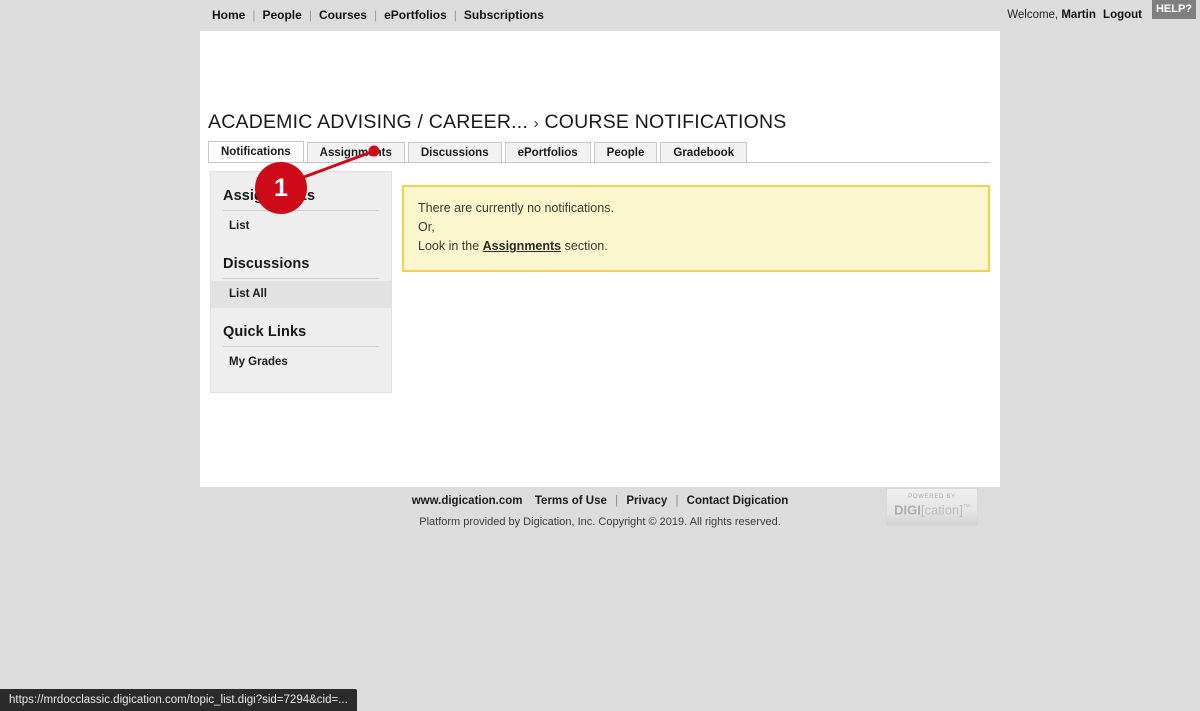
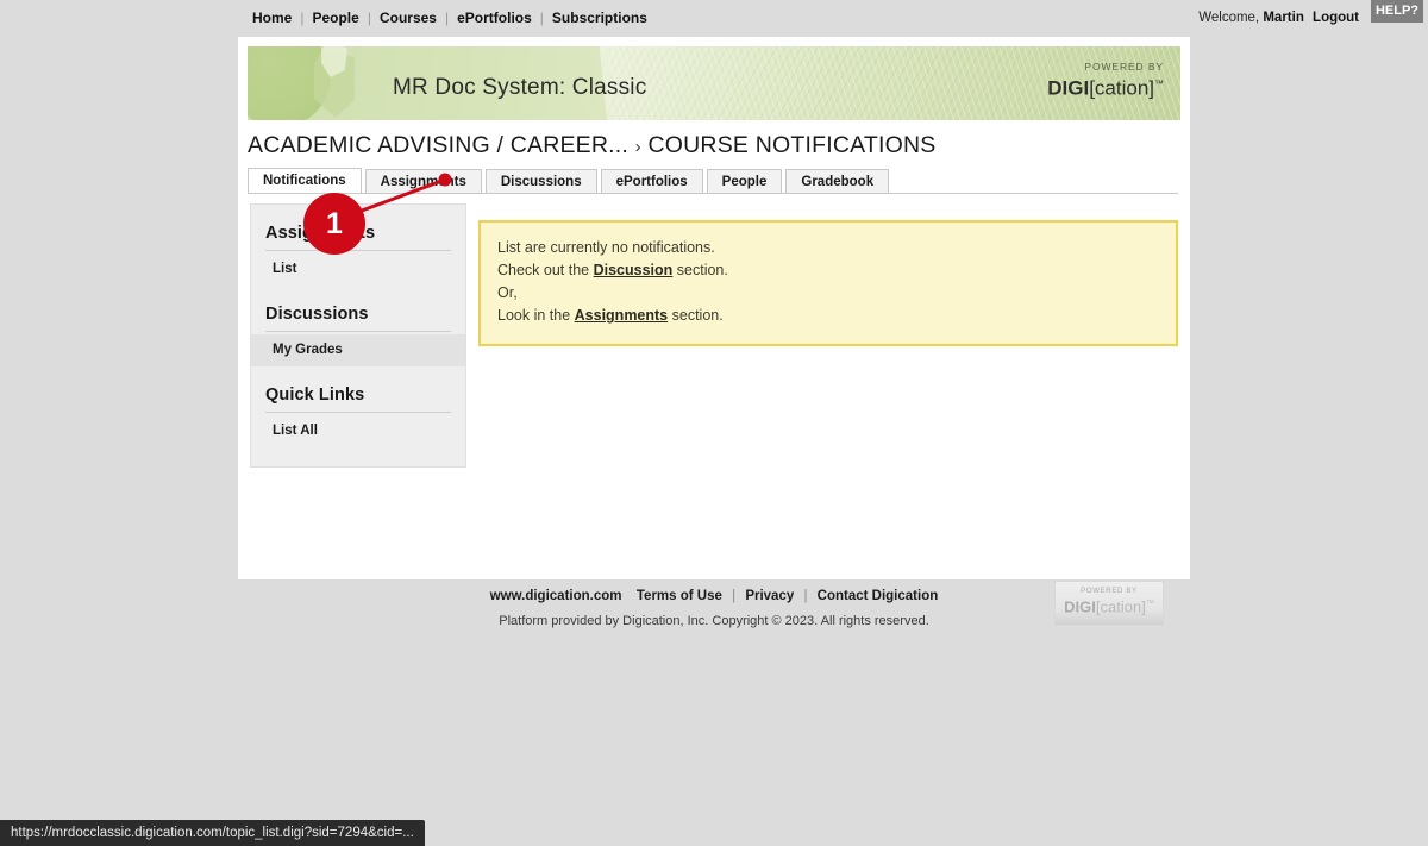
  Home
  |
  People
  |
  Courses
  |
  ePortfolios
  |
  Subscriptions
  Welcome, Martin Logout
  HELP?
+ MR Doc System: Classic
+ POWERED BY
+ DIGI[cation]™
  ACADEMIC ADVISING / CAREER... › COURSE NOTIFICATIONS
  Notifications
  Assignmts
  Discussions
  ePortfolios
  People
  Gradebook
  List
  Discussions
- List All
+ My Grades
  Quick Links
- My Grades
+ List All
- There are currently no notifications.
+ List are currently no notifications.
+ Check out the Discussion section.
  Or,
  Look in the Assignments section.
  www.digication.com Terms of Use | Privacy | Contact Digication
- Platform provided by Digication, Inc. Copyright © 2019. All rights reserved.
+ Platform provided by Digication, Inc. Copyright © 2023. All rights reserved.
  DIGI[cation]
  1
  https://mrdocclassic.digication.com/topic_list.digi?sid=7294&cid=...
